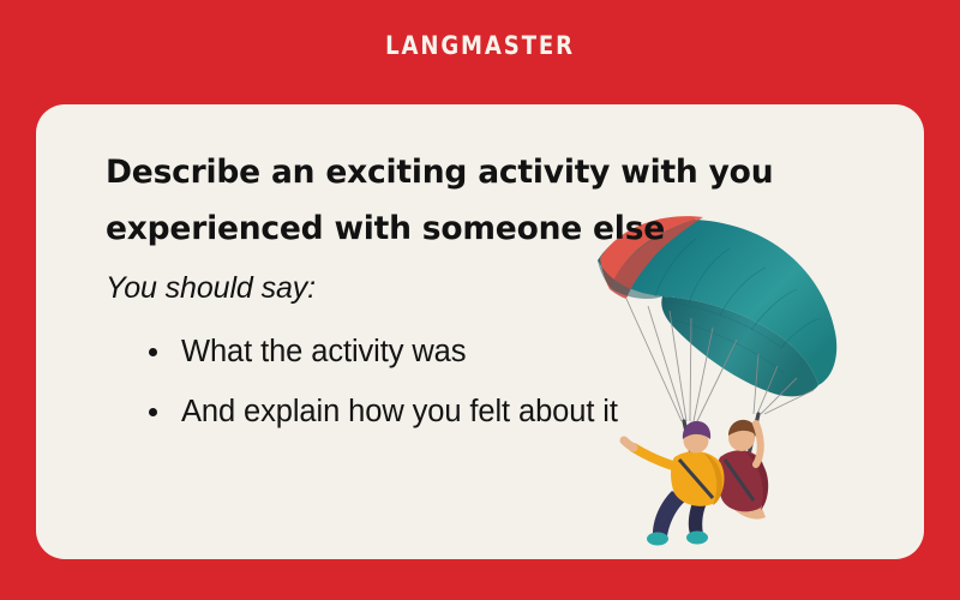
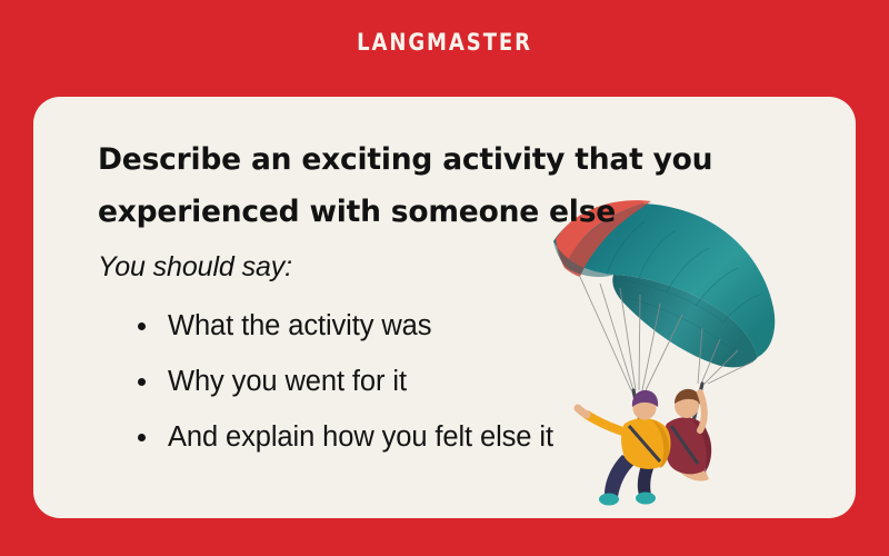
  LANGMASTER
- Describe an exciting activity with you experienced with someone else
+ Describe an exciting activity that you experienced with someone else
  You should say:
  What the activity was
+ Why you went for it
- And explain how you felt about it
+ And explain how you felt else it
